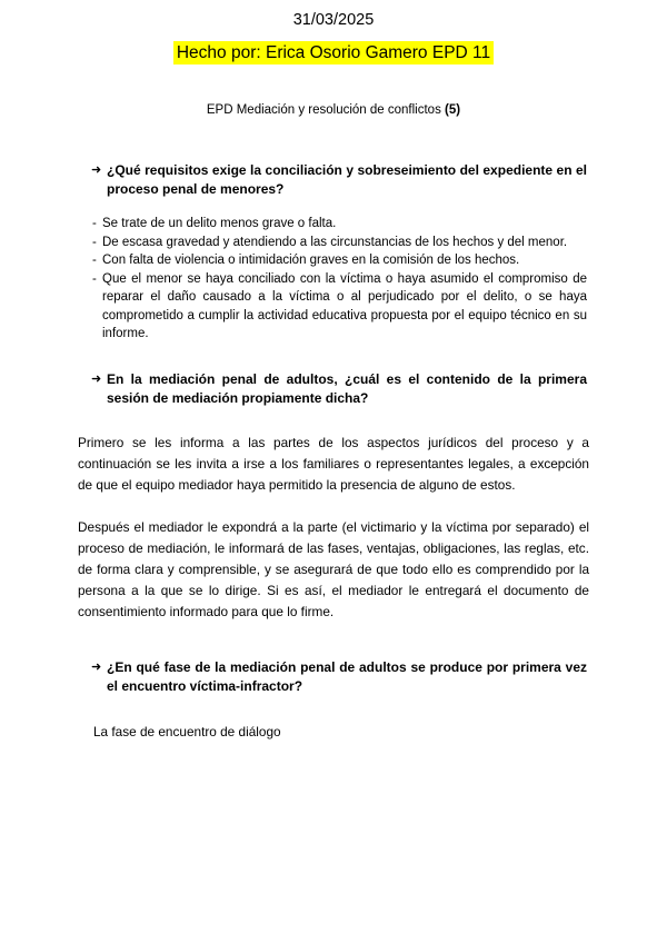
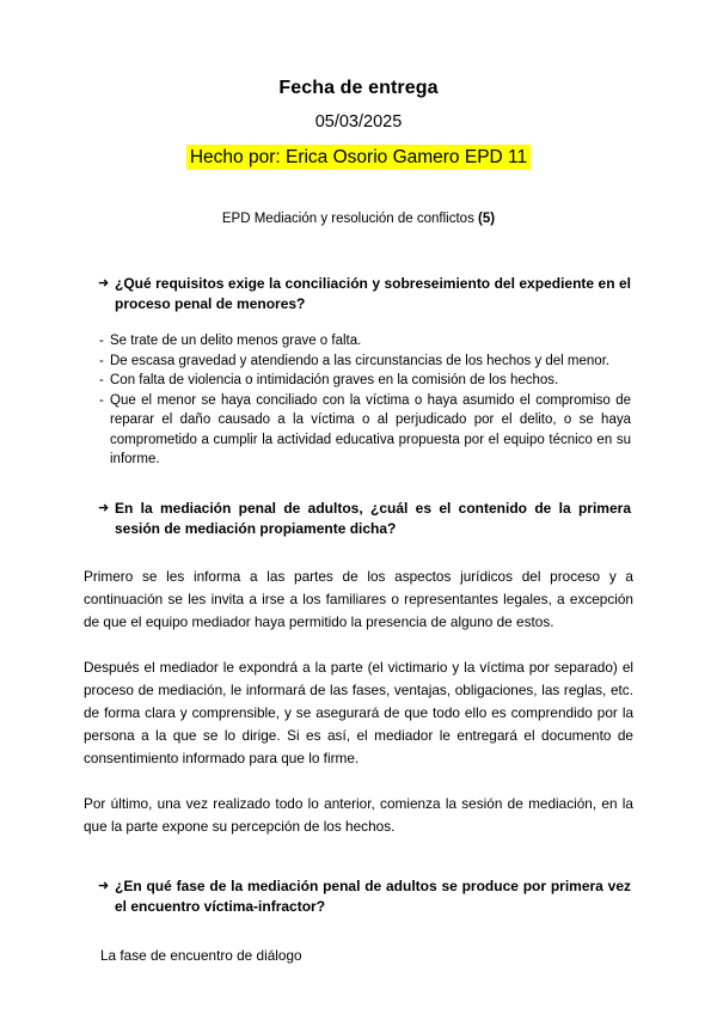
+ Fecha de entrega
- 31/03/2025
+ 05/03/2025
  Hecho por: Erica Osorio Gamero EPD 11
  EPD Mediación y resolución de conflictos (5)
  ➜
  ¿Qué requisitos exige la conciliación y sobreseimiento del expediente en el proceso penal de menores?
  -
  Se trate de un delito menos grave o falta.
  -
  De escasa gravedad y atendiendo a las circunstancias de los hechos y del menor.
  -
  Con falta de violencia o intimidación graves en la comisión de los hechos.
  -
  Que el menor se haya conciliado con la víctima o haya asumido el compromiso de reparar el daño causado a la víctima o al perjudicado por el delito, o se haya comprometido a cumplir la actividad educativa propuesta por el equipo técnico en su informe.
  ➜
  En la mediación penal de adultos, ¿cuál es el contenido de la primera sesión de mediación propiamente dicha?
  Primero se les informa a las partes de los aspectos jurídicos del proceso y a continuación se les invita a irse a los familiares o representantes legales, a excepción de que el equipo mediador haya permitido la presencia de alguno de estos.
  Después el mediador le expondrá a la parte (el victimario y la víctima por separado) el proceso de mediación, le informará de las fases, ventajas, obligaciones, las reglas, etc. de forma clara y comprensible, y se asegurará de que todo ello es comprendido por la persona a la que se lo dirige. Si es así, el mediador le entregará el documento de consentimiento informado para que lo firme.
+ Por último, una vez realizado todo lo anterior, comienza la sesión de mediación, en la que la parte expone su percepción de los hechos.
  ➜
  ¿En qué fase de la mediación penal de adultos se produce por primera vez el encuentro víctima-infractor?
  La fase de encuentro de diálogo
